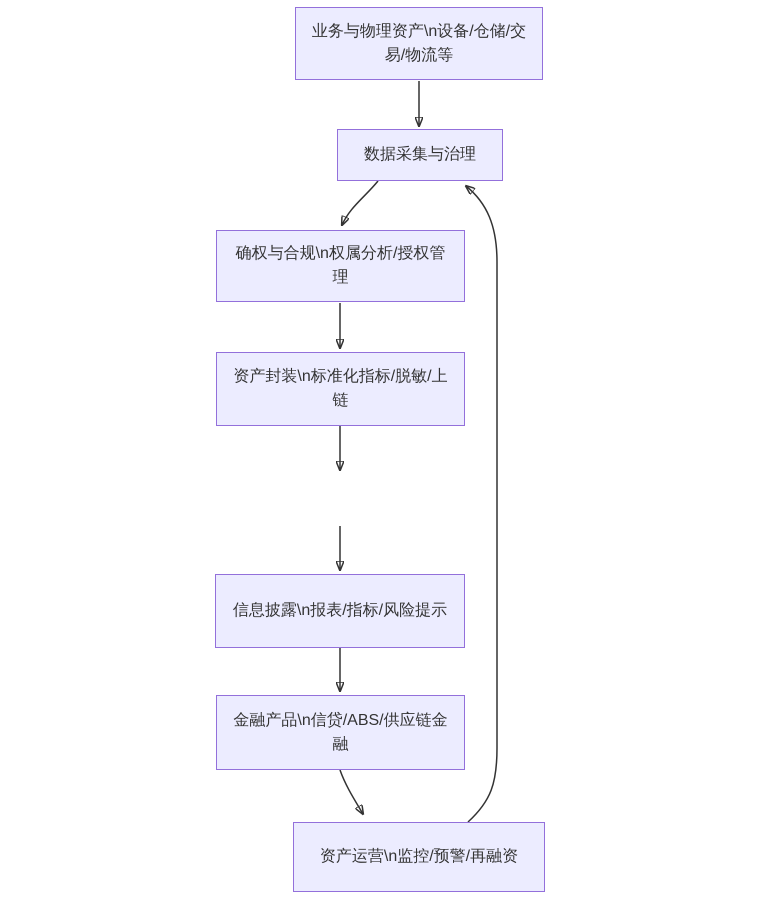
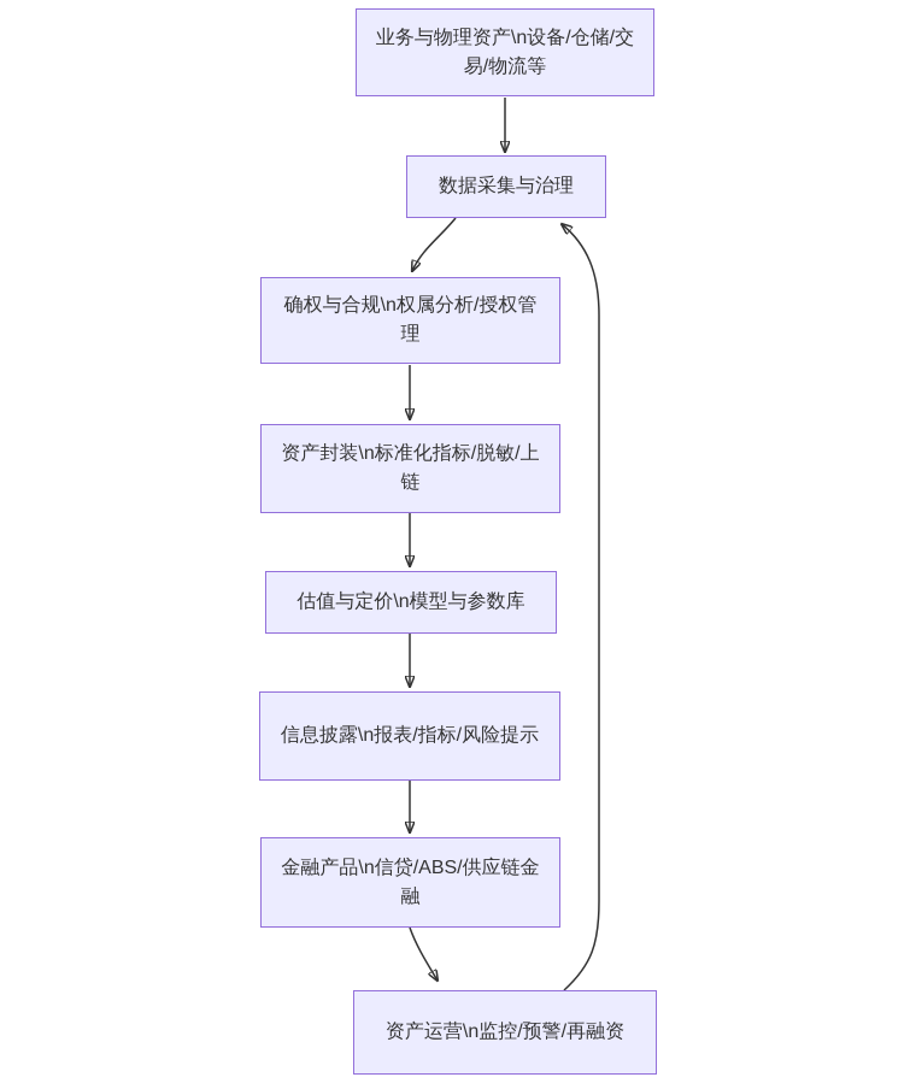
  业务与物理资产\n设备/仓储/交易/物流等
  数据采集与治理
  确权与合规\n权属分析/授权管理
  资产封装\n标准化指标/脱敏/上链
+ 估值与定价\n模型与参数库
  信息披露\n报表/指标/风险提示
  金融产品\n信贷/ABS/供应链金融
  资产运营\n监控/预警/再融资
